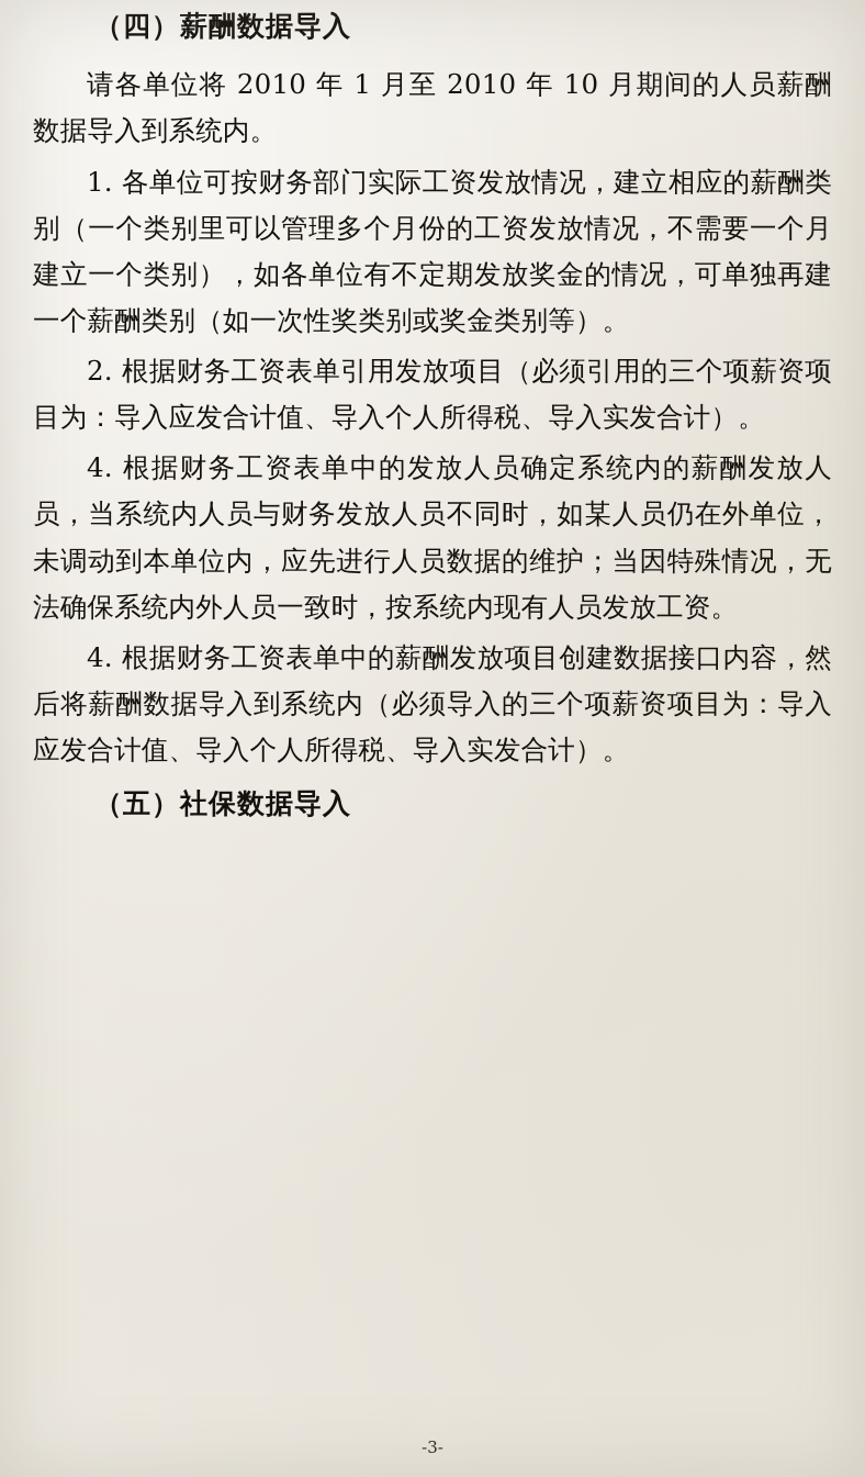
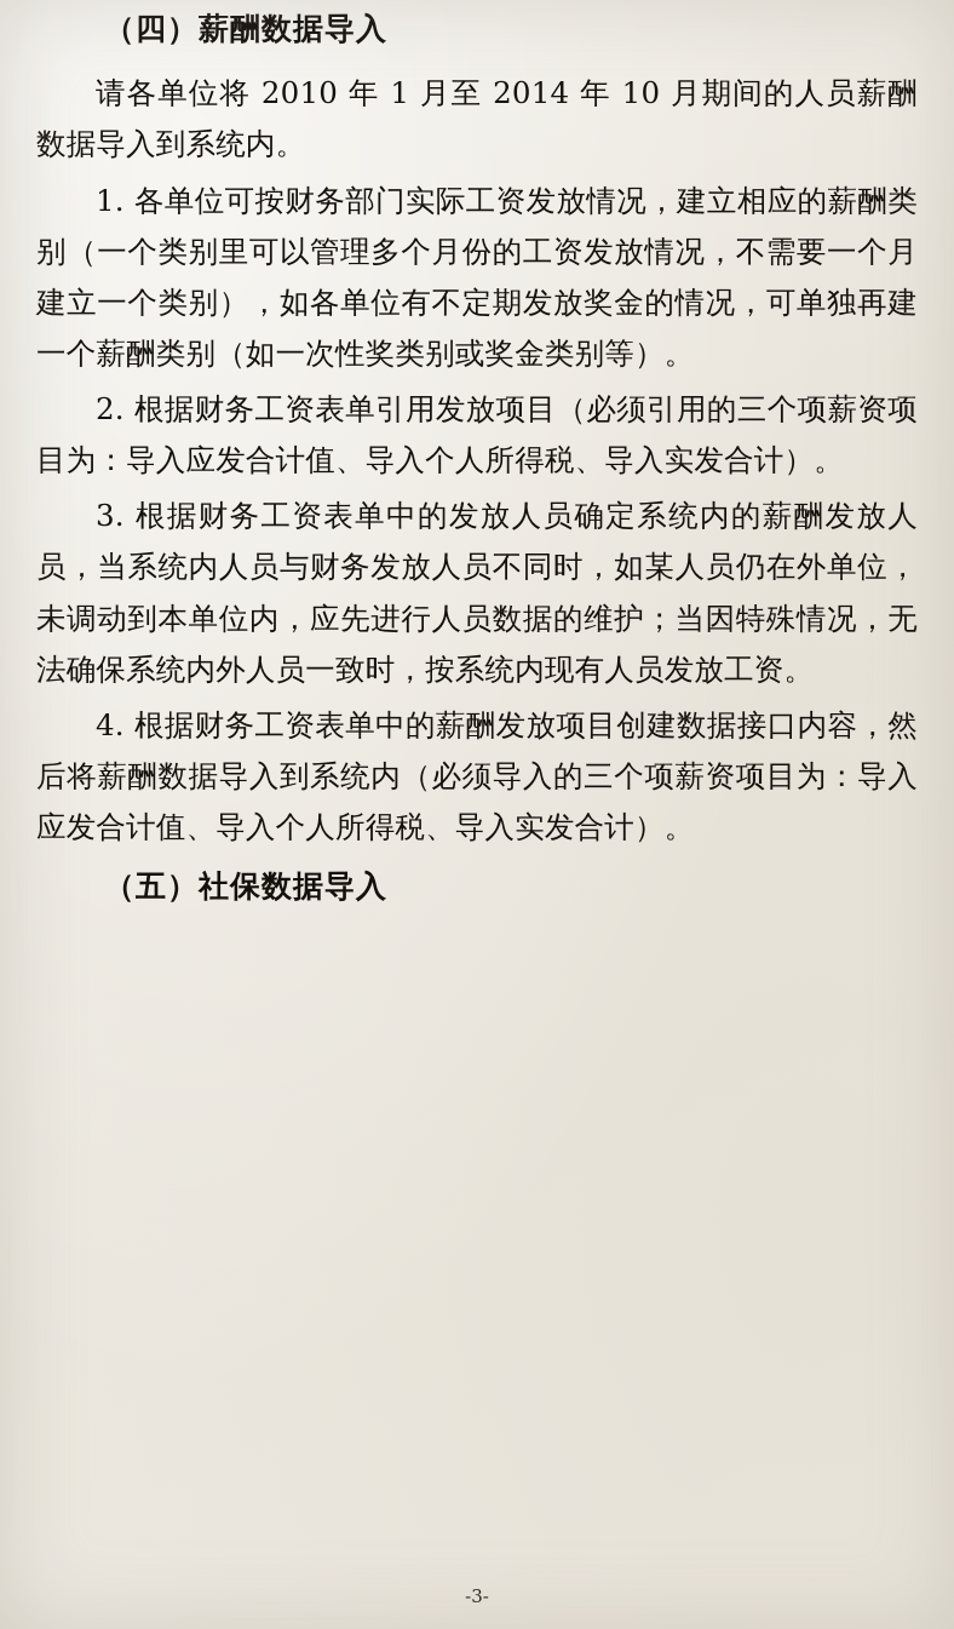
  （四）薪酬数据导入
- 请各单位将 2010 年 1 月至 2010 年 10 月期间的人员薪酬数据导入到系统内。
+ 请各单位将 2010 年 1 月至 2014 年 10 月期间的人员薪酬数据导入到系统内。
  1. 各单位可按财务部门实际工资发放情况，建立相应的薪酬类别（一个类别里可以管理多个月份的工资发放情况，不需要一个月建立一个类别），如各单位有不定期发放奖金的情况，可单独再建一个薪酬类别（如一次性奖类别或奖金类别等）。
  2. 根据财务工资表单引用发放项目（必须引用的三个项薪资项目为：导入应发合计值、导入个人所得税、导入实发合计）。
- 4. 根据财务工资表单中的发放人员确定系统内的薪酬发放人员，当系统内人员与财务发放人员不同时，如某人员仍在外单位，未调动到本单位内，应先进行人员数据的维护；当因特殊情况，无法确保系统内外人员一致时，按系统内现有人员发放工资。
+ 3. 根据财务工资表单中的发放人员确定系统内的薪酬发放人员，当系统内人员与财务发放人员不同时，如某人员仍在外单位，未调动到本单位内，应先进行人员数据的维护；当因特殊情况，无法确保系统内外人员一致时，按系统内现有人员发放工资。
  4. 根据财务工资表单中的薪酬发放项目创建数据接口内容，然后将薪酬数据导入到系统内（必须导入的三个项薪资项目为：导入应发合计值、导入个人所得税、导入实发合计）。
  （五）社保数据导入
  -3-
